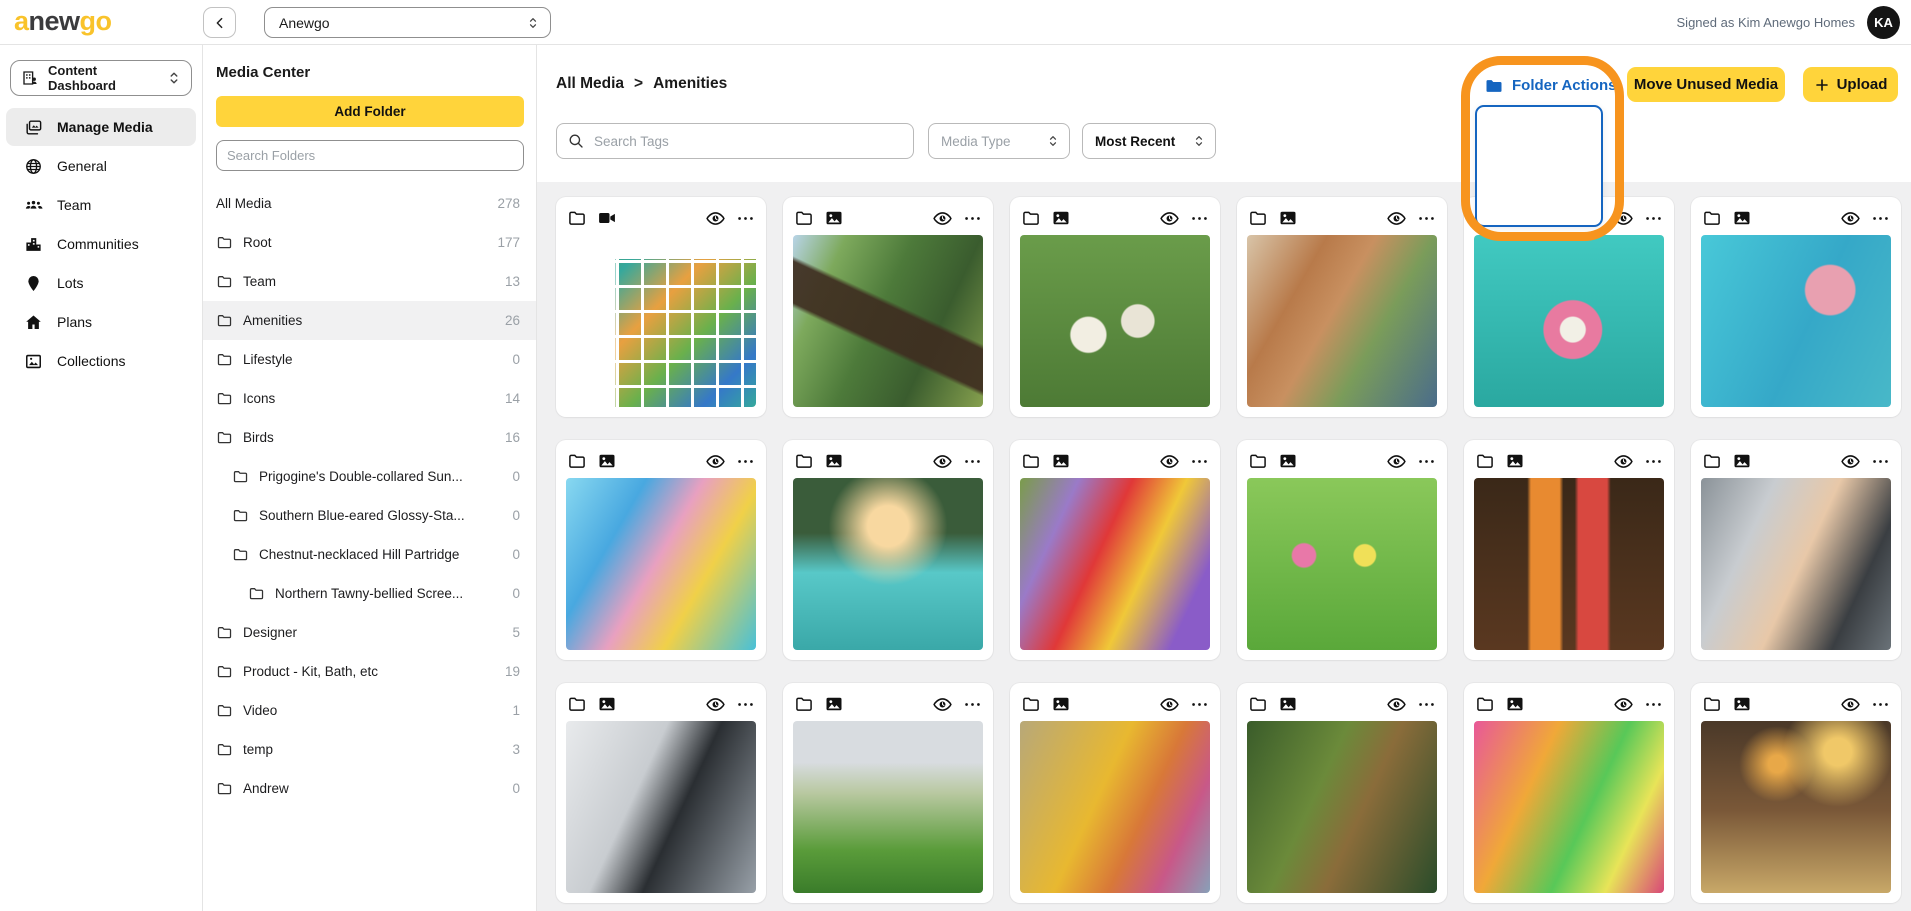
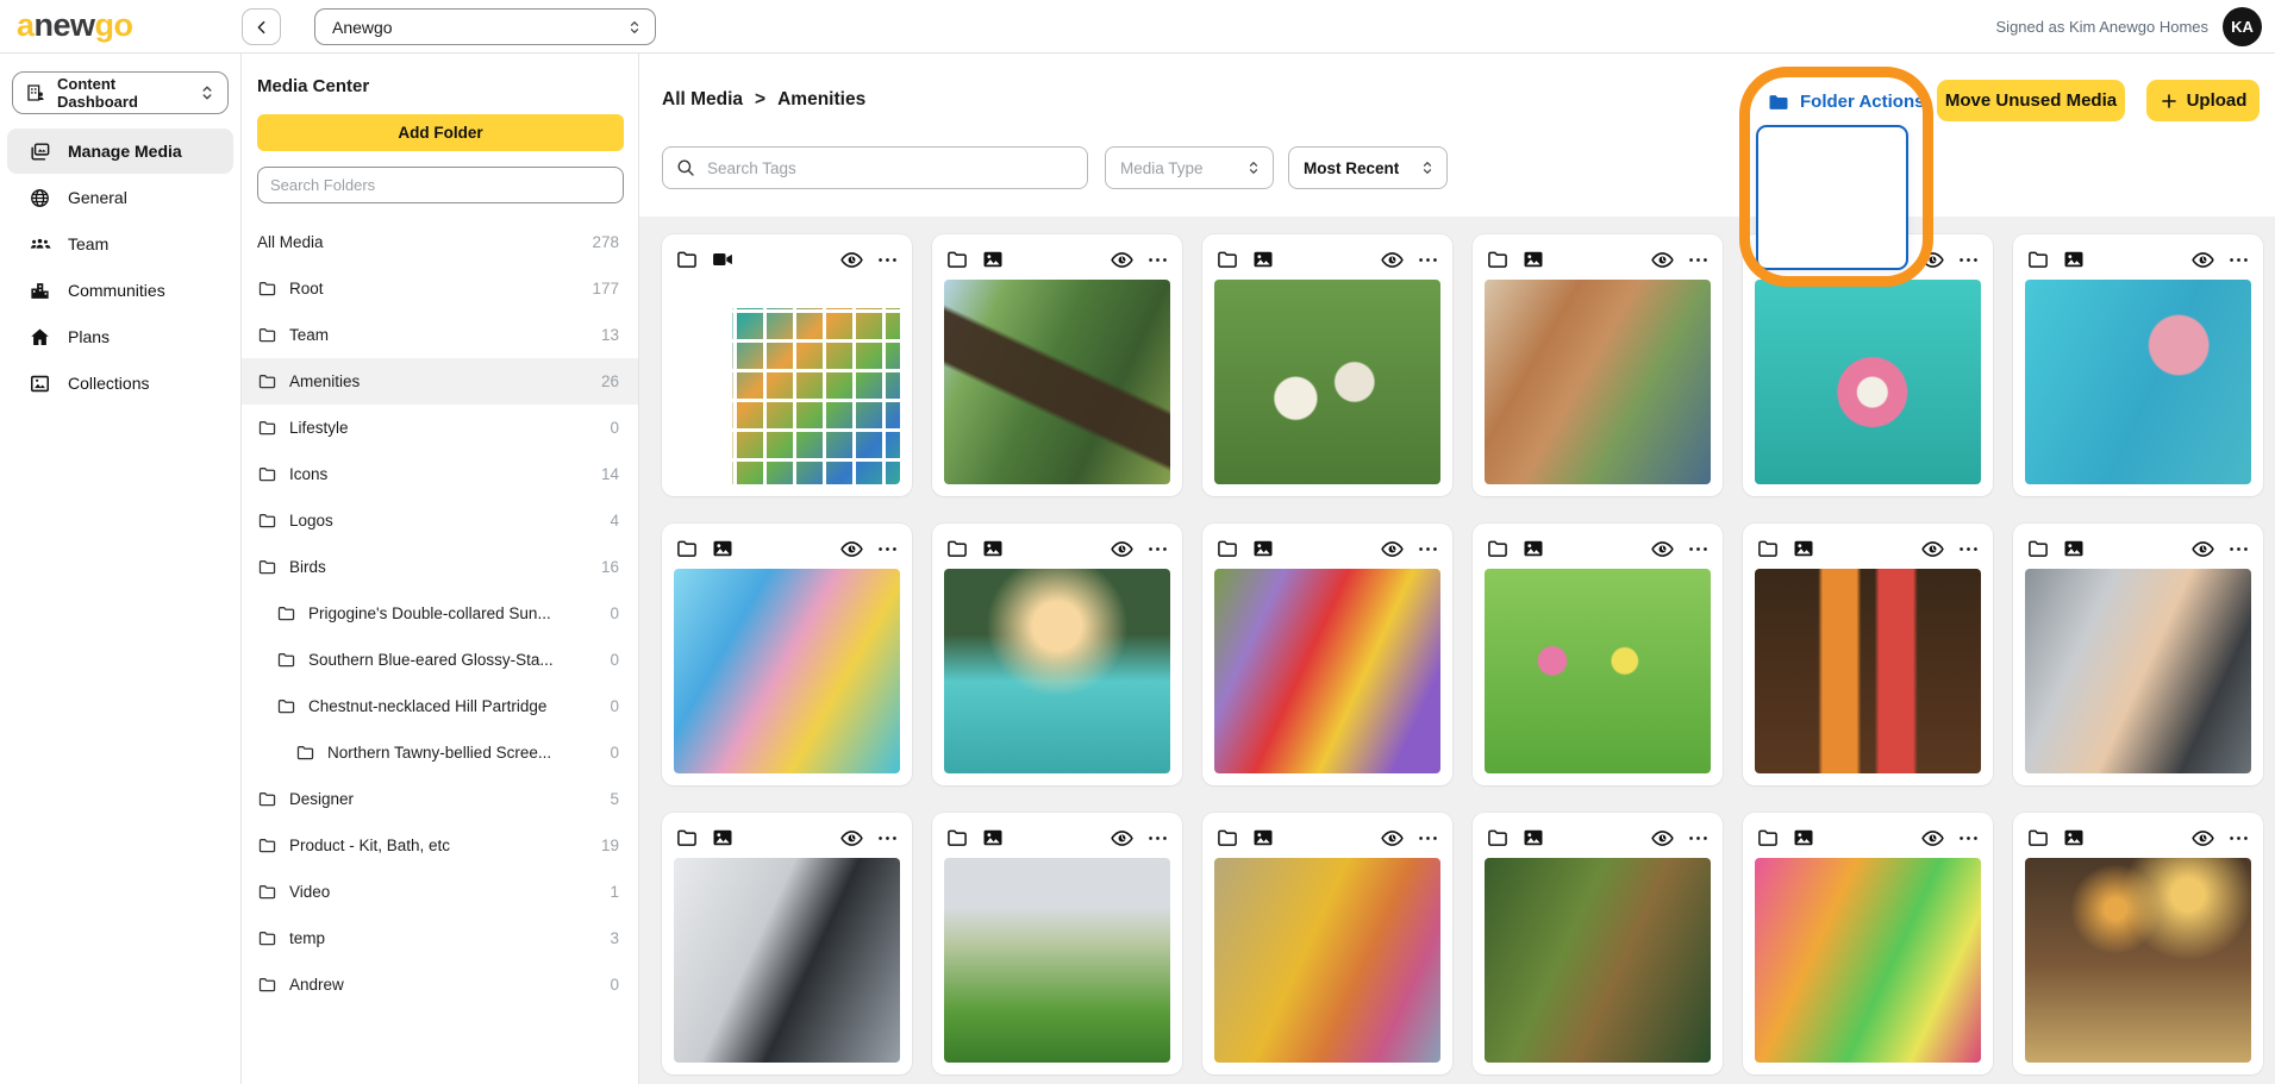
  anewgo
  Anewgo
  Signed as Kim Anewgo Homes
  KA
  Content Dashboard
  Manage Media
  General
  Team
  Communities
- Lots
  Plans
  Collections
  Media Center
  Add Folder
  Search Folders
  All Media
  278
  Root
  177
  Team
  13
  Amenities
  26
  Lifestyle
  0
  Icons
  14
+ Logos
+ 4
  Birds
  16
  Prigogine's Double-collared Sun...
  0
  Southern Blue-eared Glossy-Sta...
  0
  Chestnut-necklaced Hill Partridge
  0
  Northern Tawny-bellied Scree...
  0
  Designer
  5
  Product - Kit, Bath, etc
  19
  Video
  1
  temp
  3
  Andrew
  0
  All Media
  >
  Amenities
  Search Tags
  Media Type
  Most Recent
  Folder Actions
  Move Unused Media
  Upload
